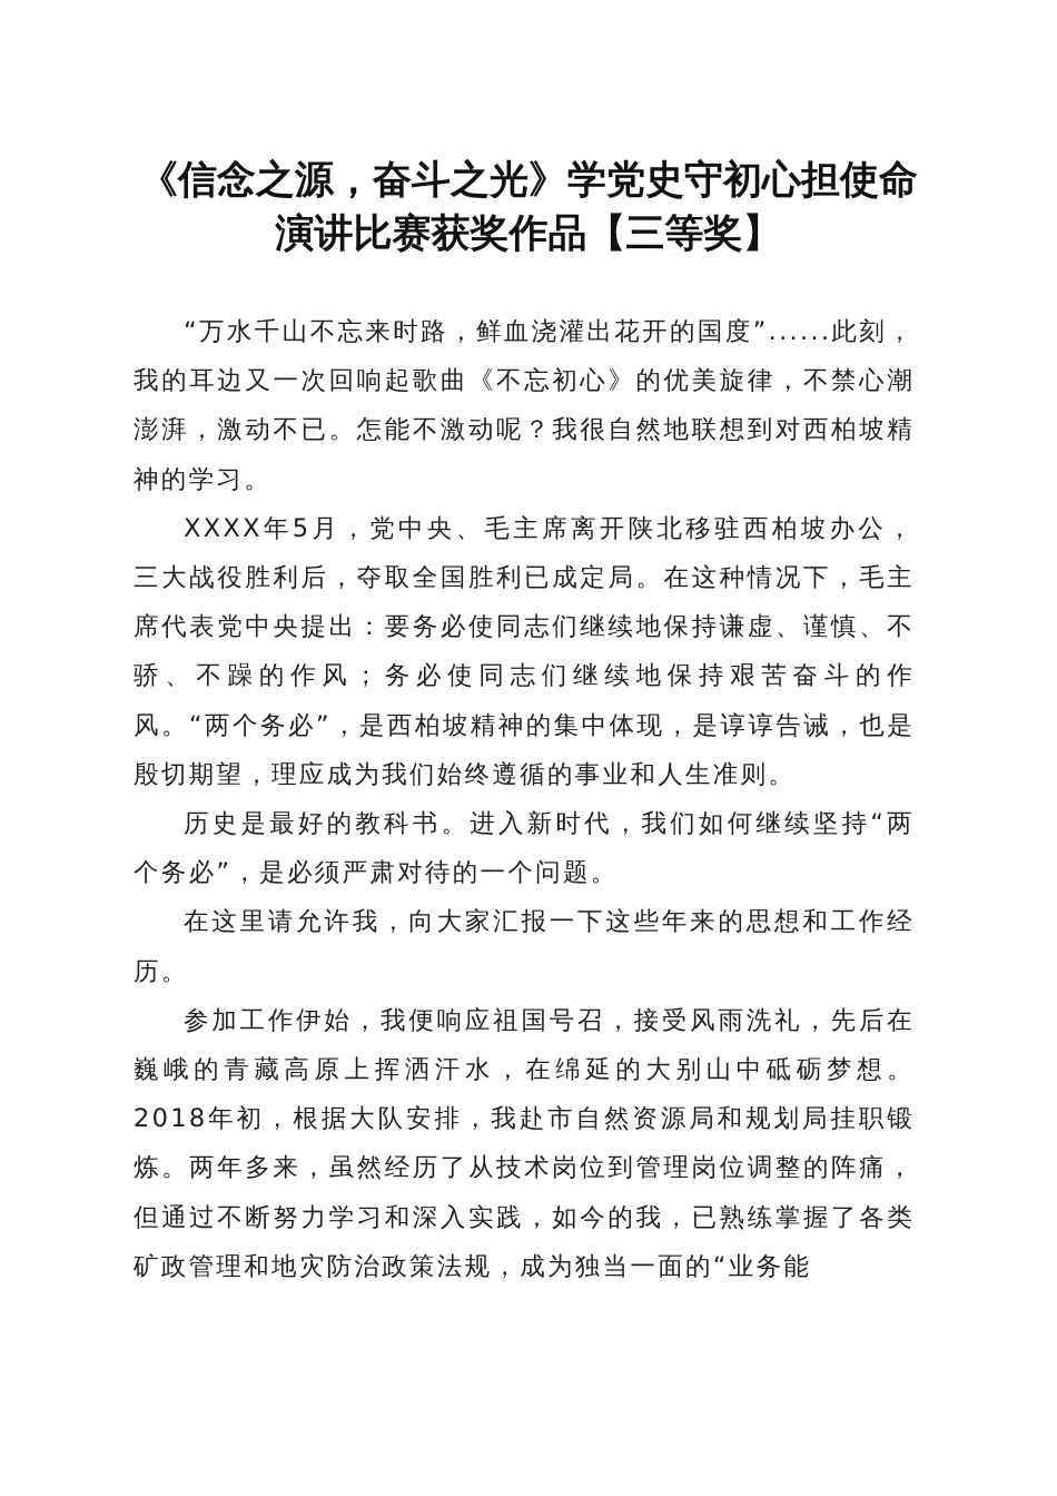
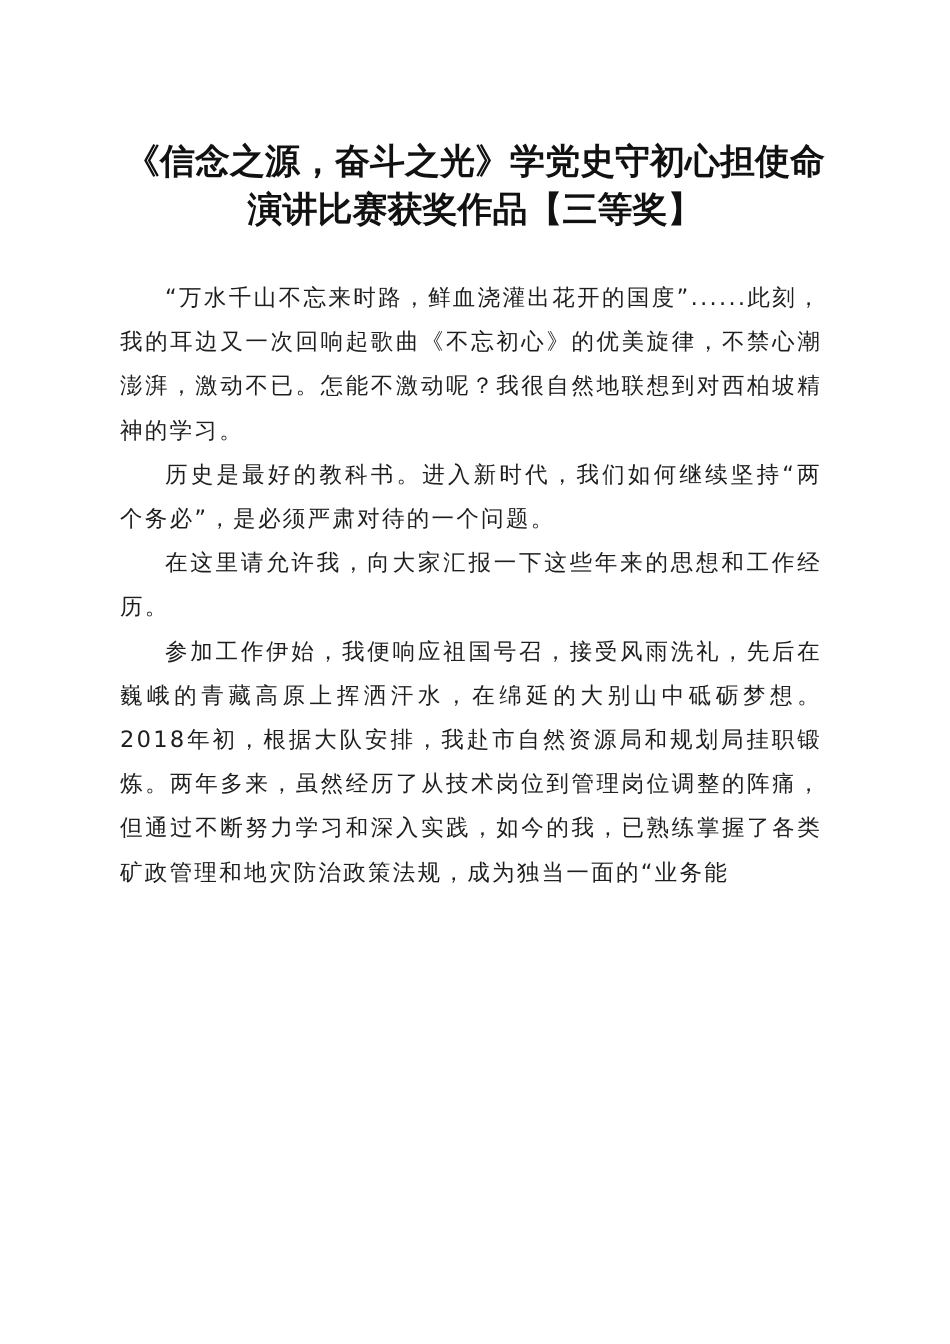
  《信念之源，奋斗之光》学党史守初心担使命
  演讲比赛获奖作品【三等奖】
  “万水千山不忘来时路，鲜血浇灌出花开的国度”......此刻，我的耳边又一次回响起歌曲《不忘初心》的优美旋律，不禁心潮澎湃，激动不已。怎能不激动呢？我很自然地联想到对西柏坡精神的学习。
- XXXX年5月，党中央、毛主席离开陕北移驻西柏坡办公，三大战役胜利后，夺取全国胜利已成定局。在这种情况下，毛主席代表党中央提出：要务必使同志们继续地保持谦虚、谨慎、不骄、不躁的作风；务必使同志们继续地保持艰苦奋斗的作风。“两个务必”，是西柏坡精神的集中体现，是谆谆告诫，也是殷切期望，理应成为我们始终遵循的事业和人生准则。
  历史是最好的教科书。进入新时代，我们如何继续坚持“两个务必”，是必须严肃对待的一个问题。
  在这里请允许我，向大家汇报一下这些年来的思想和工作经历。
  参加工作伊始，我便响应祖国号召，接受风雨洗礼，先后在巍峨的青藏高原上挥洒汗水，在绵延的大别山中砥砺梦想。2018年初，根据大队安排，我赴市自然资源局和规划局挂职锻炼。两年多来，虽然经历了从技术岗位到管理岗位调整的阵痛，但通过不断努力学习和深入实践，如今的我，已熟练掌握了各类矿政管理和地灾防治政策法规，成为独当一面的“业务能
